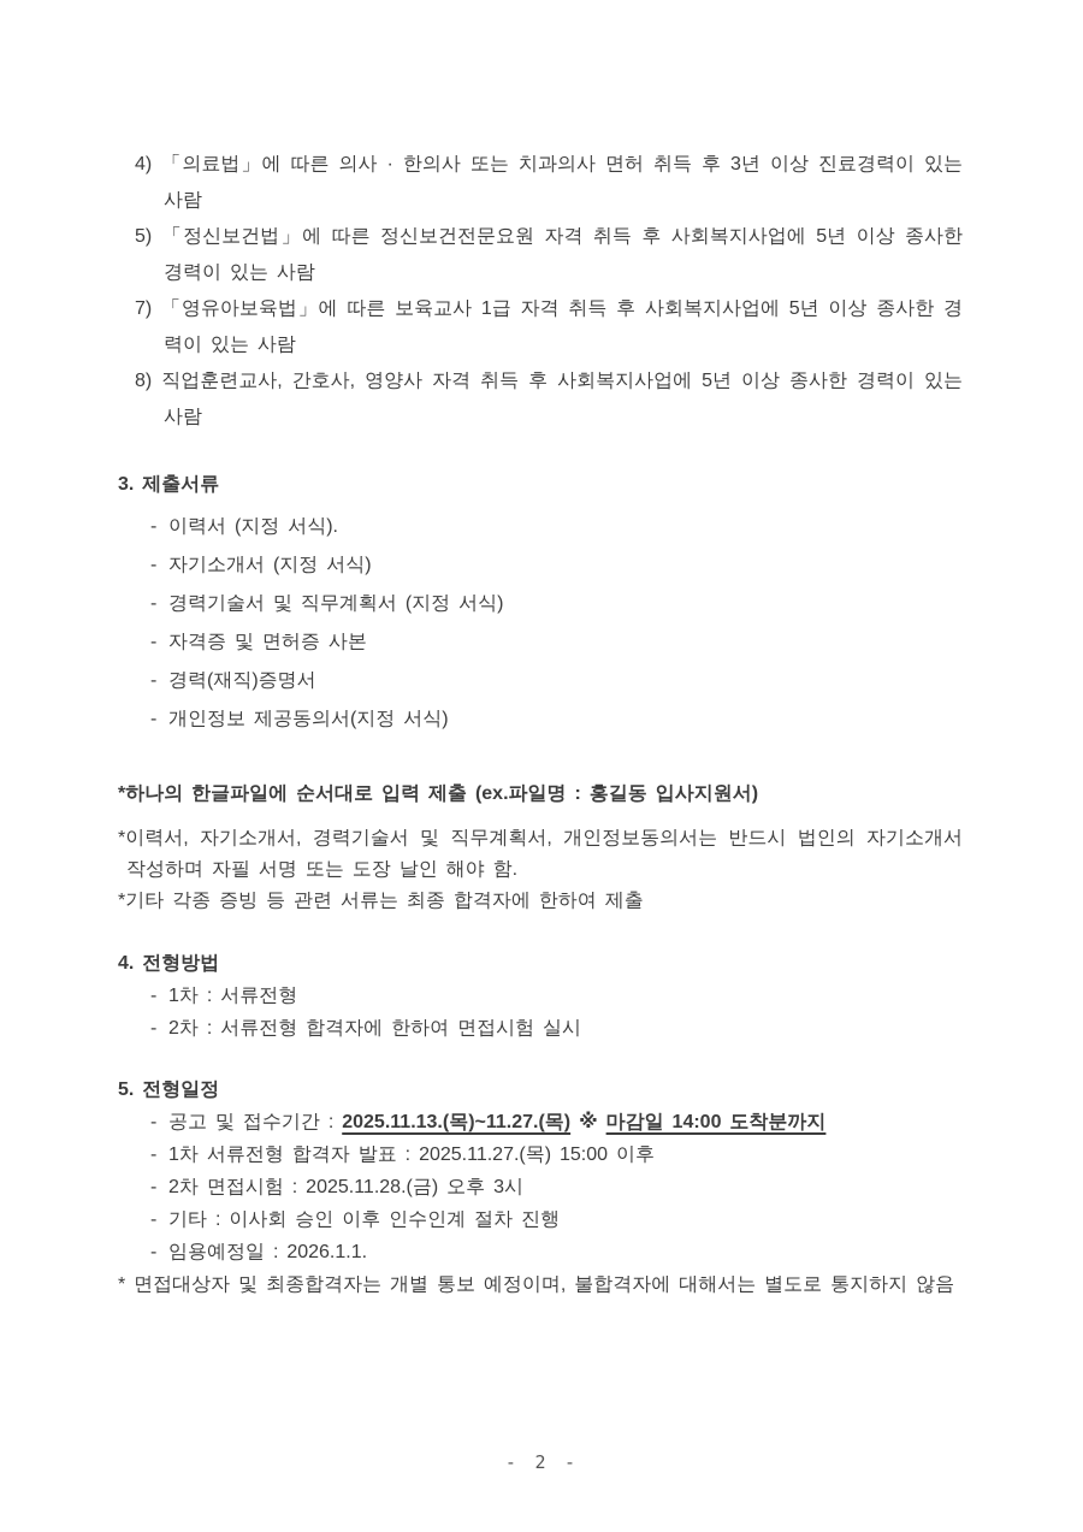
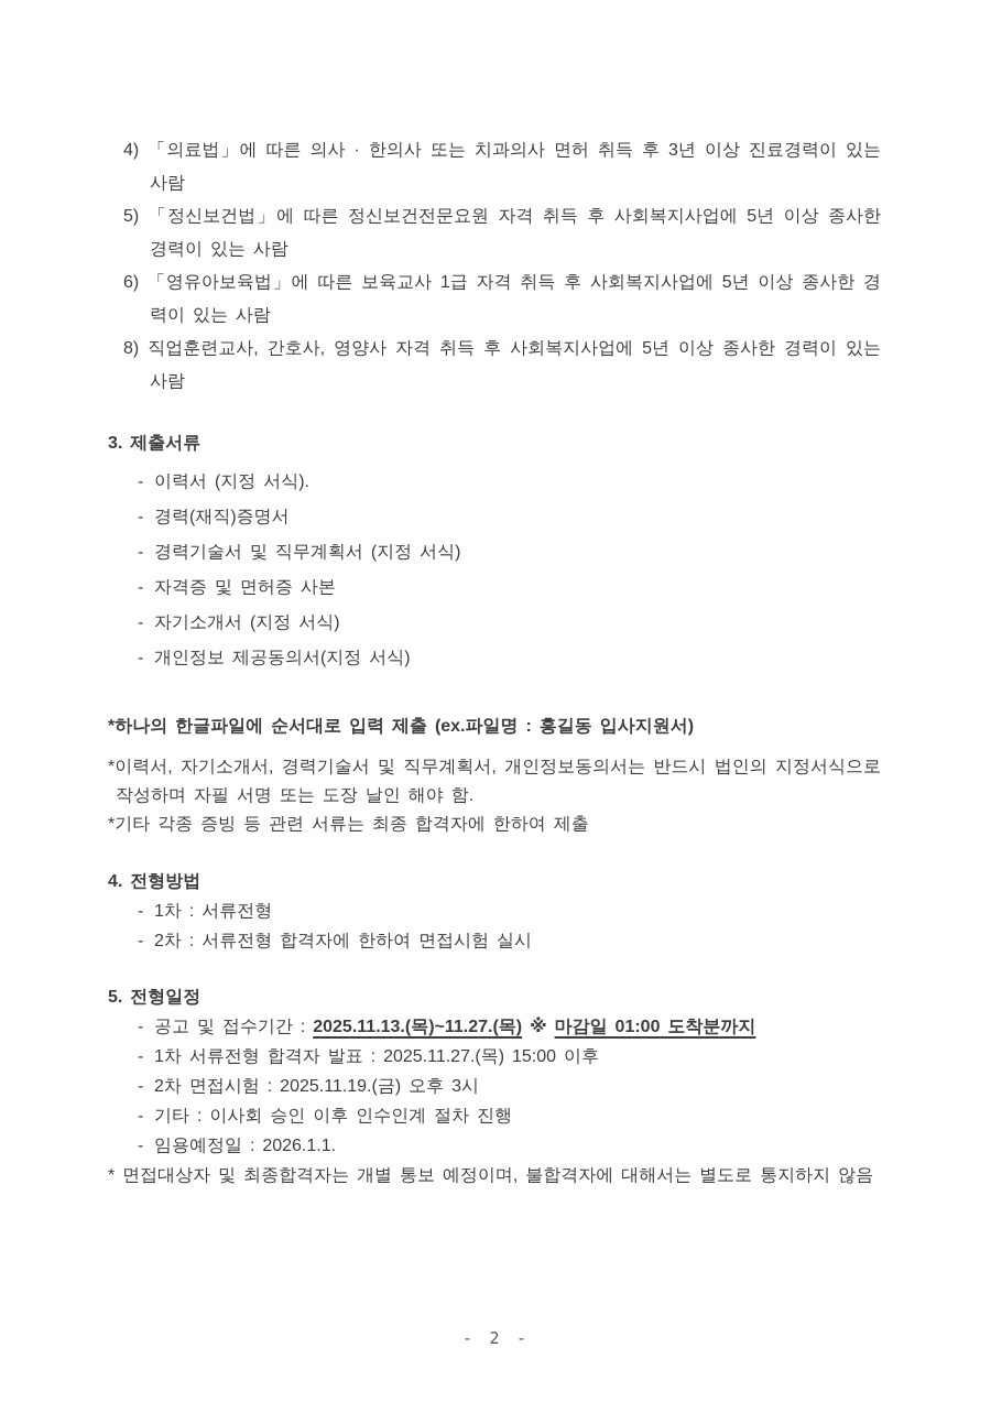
  4) 「의료법」에 따른 의사 · 한의사 또는 치과의사 면허 취득 후 3년 이상 진료경력이 있는 사람
  5) 「정신보건법」에 따른 정신보건전문요원 자격 취득 후 사회복지사업에 5년 이상 종사한 경력이 있는 사람
- 7) 「영유아보육법」에 따른 보육교사 1급 자격 취득 후 사회복지사업에 5년 이상 종사한 경력이 있는 사람
+ 6) 「영유아보육법」에 따른 보육교사 1급 자격 취득 후 사회복지사업에 5년 이상 종사한 경력이 있는 사람
  8) 직업훈련교사, 간호사, 영양사 자격 취득 후 사회복지사업에 5년 이상 종사한 경력이 있는 사람
  3. 제출서류
  - 이력서 (지정 서식).
- - 자기소개서 (지정 서식)
+ - 경력(재직)증명서
  - 경력기술서 및 직무계획서 (지정 서식)
  - 자격증 및 면허증 사본
- - 경력(재직)증명서
+ - 자기소개서 (지정 서식)
  - 개인정보 제공동의서(지정 서식)
  *하나의 한글파일에 순서대로 입력 제출 (ex.파일명 : 홍길동 입사지원서)
- *이력서, 자기소개서, 경력기술서 및 직무계획서, 개인정보동의서는 반드시 법인의 자기소개서 작성하며 자필 서명 또는 도장 날인 해야 함.
+ *이력서, 자기소개서, 경력기술서 및 직무계획서, 개인정보동의서는 반드시 법인의 지정서식으로 작성하며 자필 서명 또는 도장 날인 해야 함.
  *기타 각종 증빙 등 관련 서류는 최종 합격자에 한하여 제출
  4. 전형방법
  - 1차 : 서류전형
  - 2차 : 서류전형 합격자에 한하여 면접시험 실시
  5. 전형일정
- - 공고 및 접수기간 : 2025.11.13.(목)~11.27.(목) ※ 마감일 14:00 도착분까지
+ - 공고 및 접수기간 : 2025.11.13.(목)~11.27.(목) ※ 마감일 01:00 도착분까지
  - 1차 서류전형 합격자 발표 : 2025.11.27.(목) 15:00 이후
- - 2차 면접시험 : 2025.11.28.(금) 오후 3시
+ - 2차 면접시험 : 2025.11.19.(금) 오후 3시
  - 기타 : 이사회 승인 이후 인수인계 절차 진행
  - 임용예정일 : 2026.1.1.
  * 면접대상자 및 최종합격자는 개별 통보 예정이며, 불합격자에 대해서는 별도로 통지하지 않음
  - 2 -
